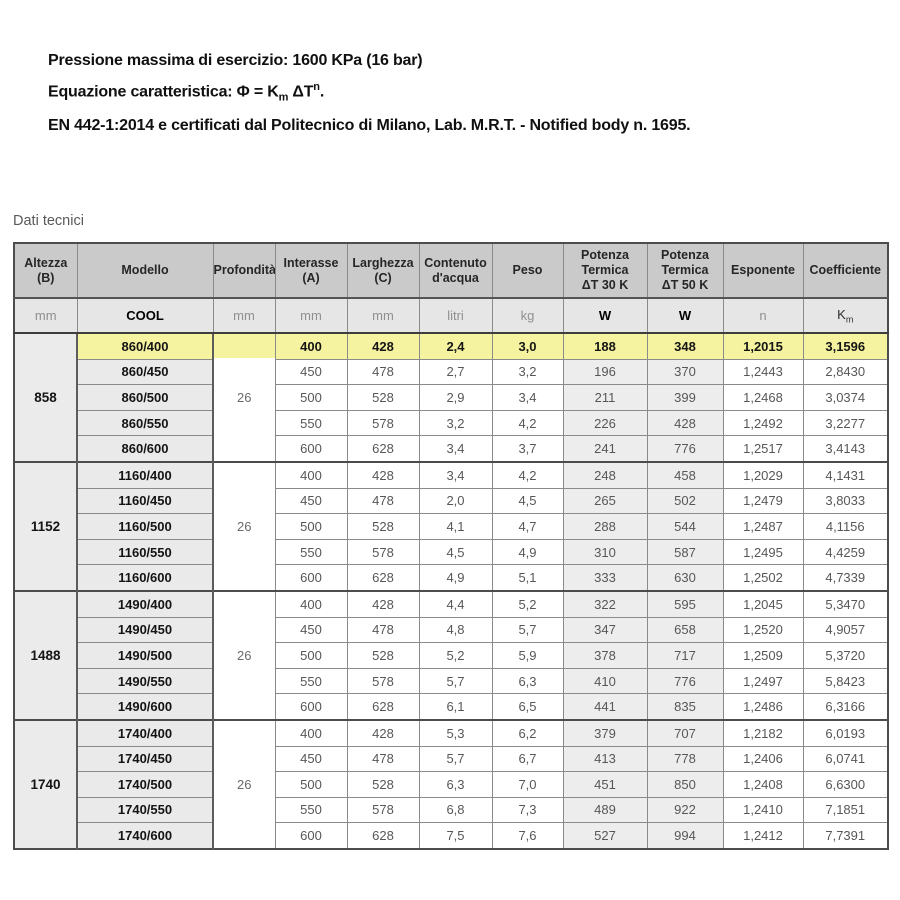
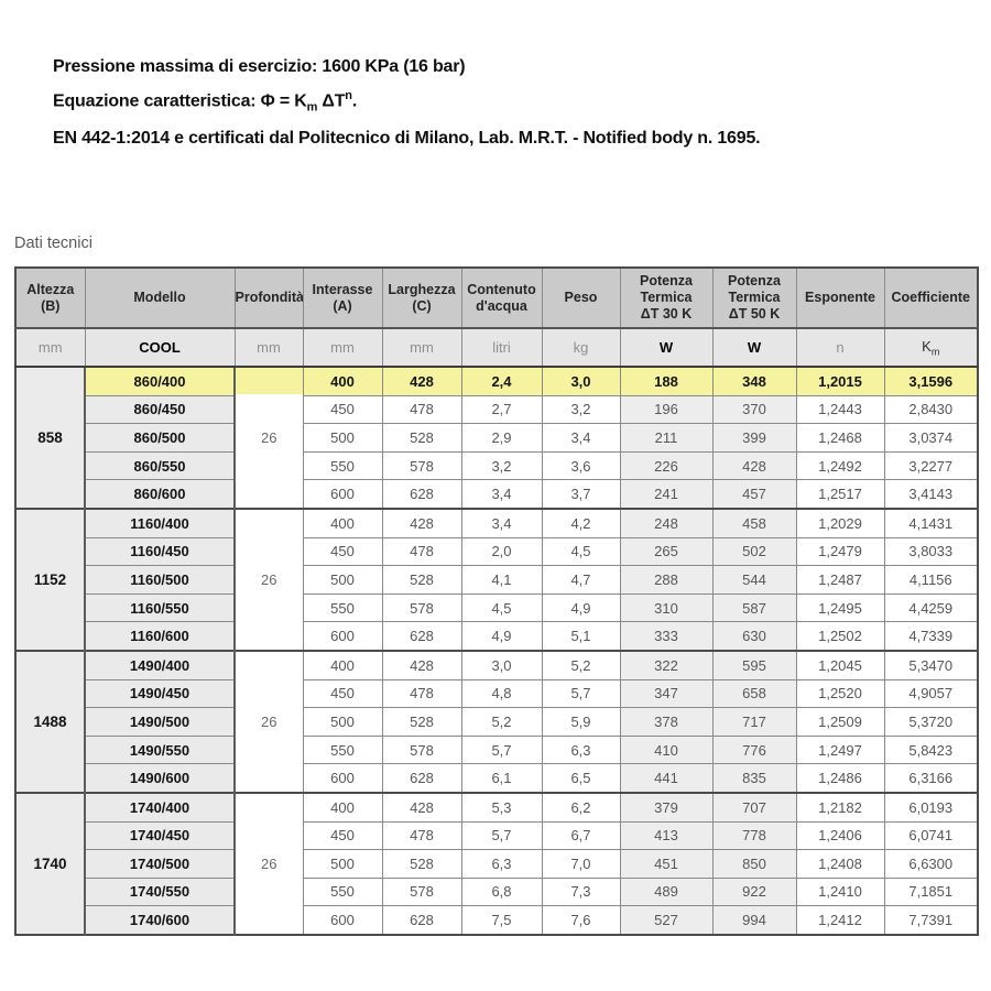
  Pressione massima di esercizio: 1600 KPa (16 bar)
  Equazione caratteristica: Φ = Km ΔTn.
  EN 442-1:2014 e certificati dal Politecnico di Milano, Lab. M.R.T. - Notified body n. 1695.
  Dati tecnici
  Altezza (B)	Modello	Profondità	Interasse (A)	Larghezza (C)	Contenuto d'acqua	Peso	Potenza Termica ΔT 30 K	Potenza Termica ΔT 50 K	Esponente	Coefficiente
  mm	COOL	mm	mm	mm	litri	kg	W	W	n	Km
  858	860/400	26	400	428	2,4	3,0	188	348	1,2015	3,1596
  860/450	450	478	2,7	3,2	196	370	1,2443	2,8430
  860/500	500	528	2,9	3,4	211	399	1,2468	3,0374
- 860/550	550	578	3,2	4,2	226	428	1,2492	3,2277
+ 860/550	550	578	3,2	3,6	226	428	1,2492	3,2277
- 860/600	600	628	3,4	3,7	241	776	1,2517	3,4143
+ 860/600	600	628	3,4	3,7	241	457	1,2517	3,4143
  1152	1160/400	26	400	428	3,4	4,2	248	458	1,2029	4,1431
  1160/450	450	478	2,0	4,5	265	502	1,2479	3,8033
  1160/500	500	528	4,1	4,7	288	544	1,2487	4,1156
  1160/550	550	578	4,5	4,9	310	587	1,2495	4,4259
  1160/600	600	628	4,9	5,1	333	630	1,2502	4,7339
- 1488	1490/400	26	400	428	4,4	5,2	322	595	1,2045	5,3470
+ 1488	1490/400	26	400	428	3,0	5,2	322	595	1,2045	5,3470
  1490/450	450	478	4,8	5,7	347	658	1,2520	4,9057
  1490/500	500	528	5,2	5,9	378	717	1,2509	5,3720
  1490/550	550	578	5,7	6,3	410	776	1,2497	5,8423
  1490/600	600	628	6,1	6,5	441	835	1,2486	6,3166
  1740	1740/400	26	400	428	5,3	6,2	379	707	1,2182	6,0193
  1740/450	450	478	5,7	6,7	413	778	1,2406	6,0741
  1740/500	500	528	6,3	7,0	451	850	1,2408	6,6300
  1740/550	550	578	6,8	7,3	489	922	1,2410	7,1851
  1740/600	600	628	7,5	7,6	527	994	1,2412	7,7391
